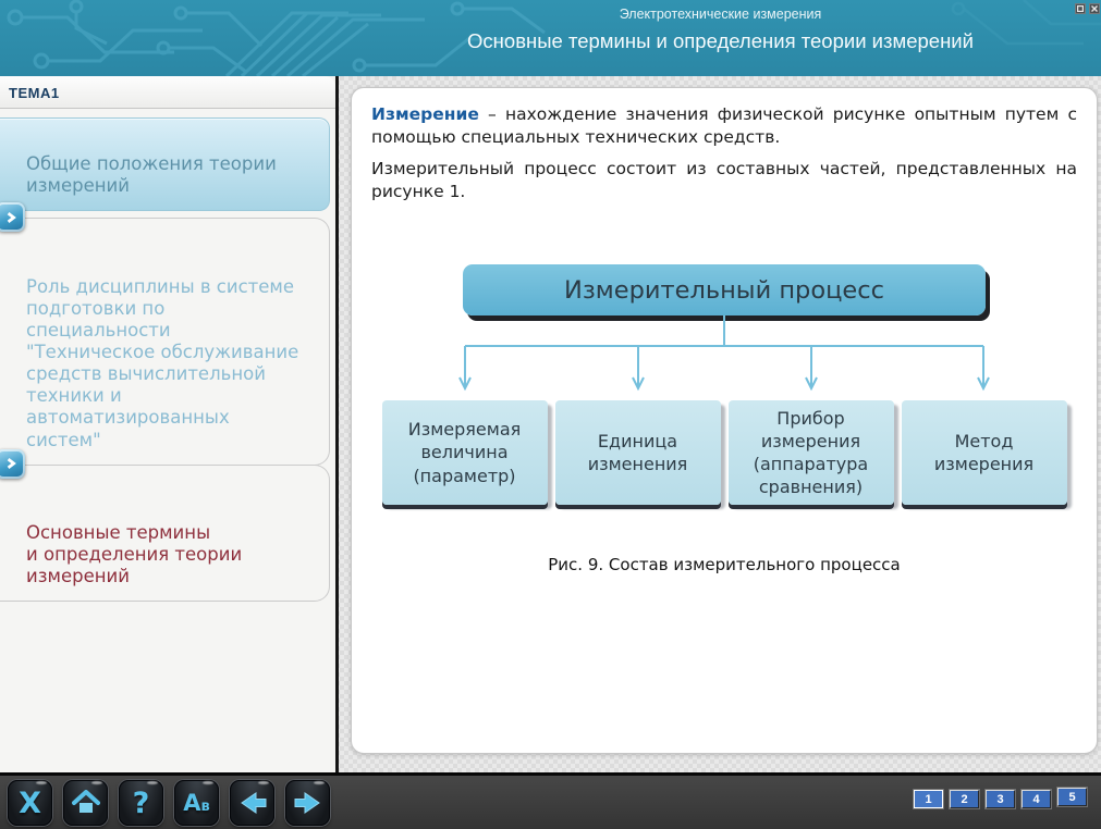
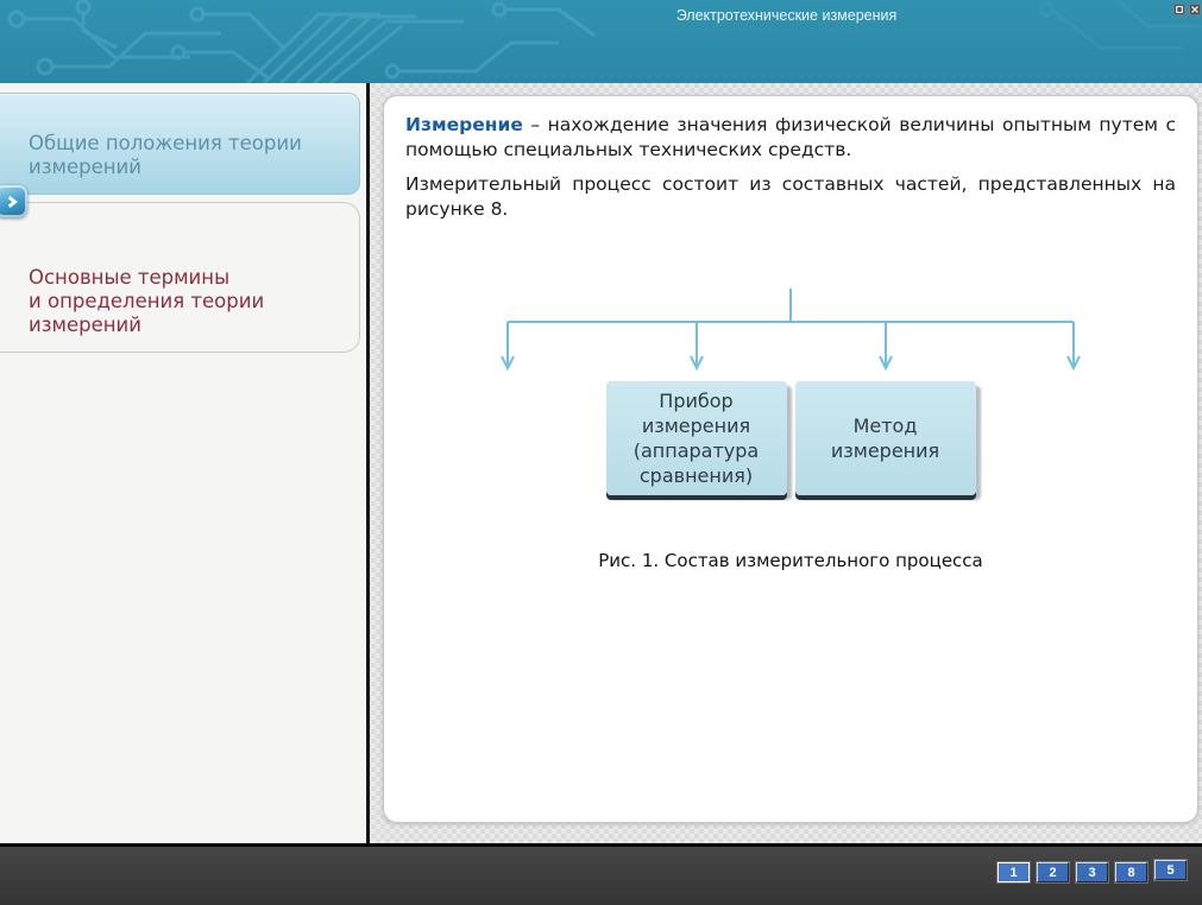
  Электротехнические измерения
- Основные термины и определения теории измерений
- ТЕМА1
  Общие положения теории
  измерений
- Роль дисциплины в системе
- подготовки по специальности
- "Техническое обслуживание
- средств вычислительной
- техники и автоматизированных
- систем"
  Основные термины
  и определения теории
  измерений
- Измерение – нахождение значения физической рисунке опытным путем с помощью специальных технических средств.
+ Измерение – нахождение значения физической величины опытным путем с помощью специальных технических средств.
- Измерительный процесс состоит из составных частей, представленных на рисунке 1.
+ Измерительный процесс состоит из составных частей, представленных на рисунке 8.
- Измерительный процесс
- Измеряемая
- величина
- (параметр)
- Единица
- изменения
  Прибор
  измерения
  (аппаратура
  сравнения)
  Метод
  измерения
- Рис. 9. Состав измерительного процесса
+ Рис. 1. Состав измерительного процесса
- X
- ?
- Aв
  1
  2
  3
- 4
+ 8
  5
